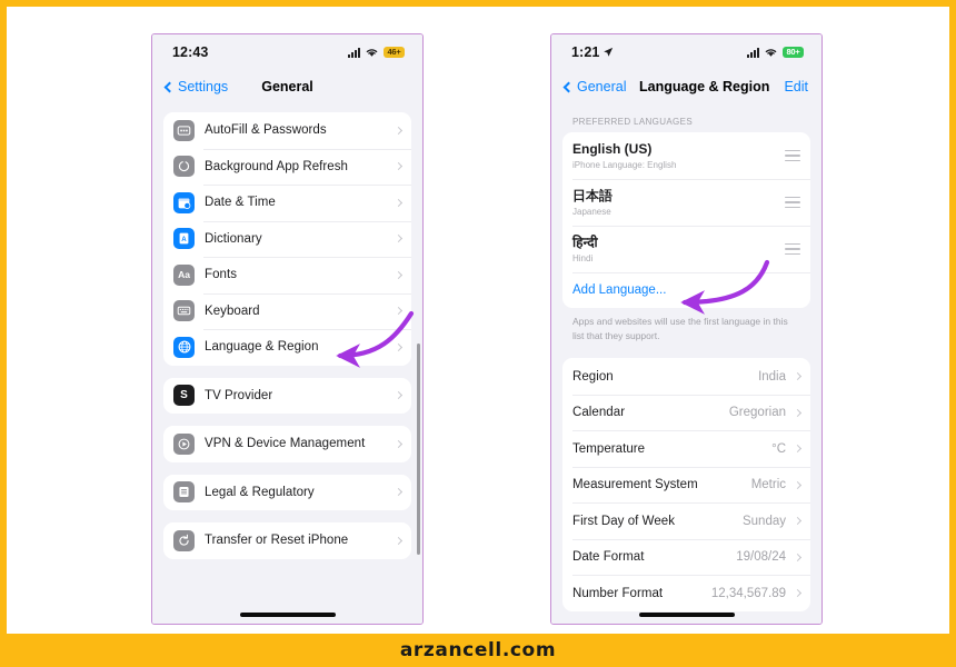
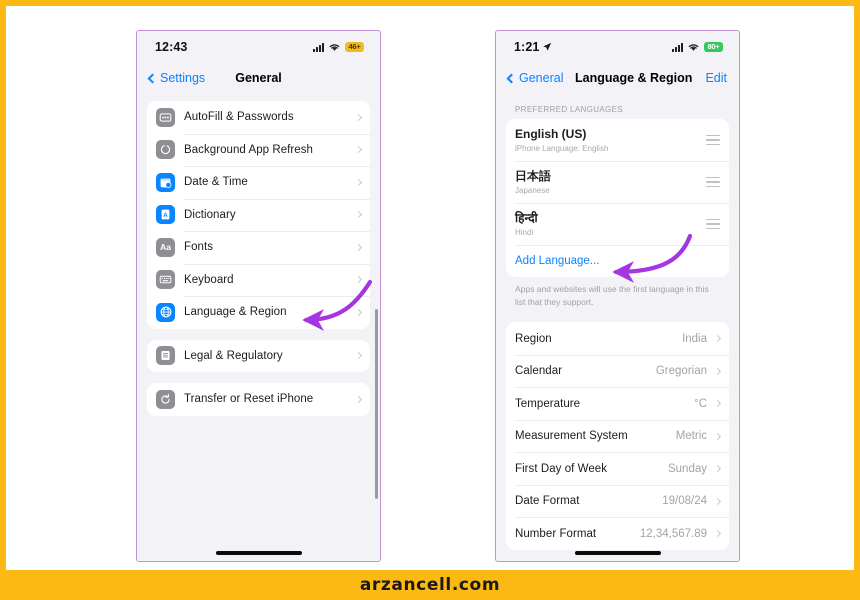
  12:43
  46+
  Settings
  General
  AutoFill & Passwords
  Background App Refresh
  Date & Time
  Dictionary
  Aa
  Fonts
  Keyboard
  Language & Region
- S
- TV Provider
- VPN & Device Management
  Legal & Regulatory
  Transfer or Reset iPhone
  1:21
  80+
  General
  Language & Region
  Edit
  PREFERRED LANGUAGES
  English (US)
  iPhone Language: English
  日本語
  Japanese
  हिन्दी
  Hindi
  Add Language...
  Apps and websites will use the first language in this list that they support.
  Region
  India
  Calendar
  Gregorian
  Temperature
  °C
  Measurement System
  Metric
  First Day of Week
  Sunday
  Date Format
  19/08/24
  Number Format
  12,34,567.89
  arzancell.com
